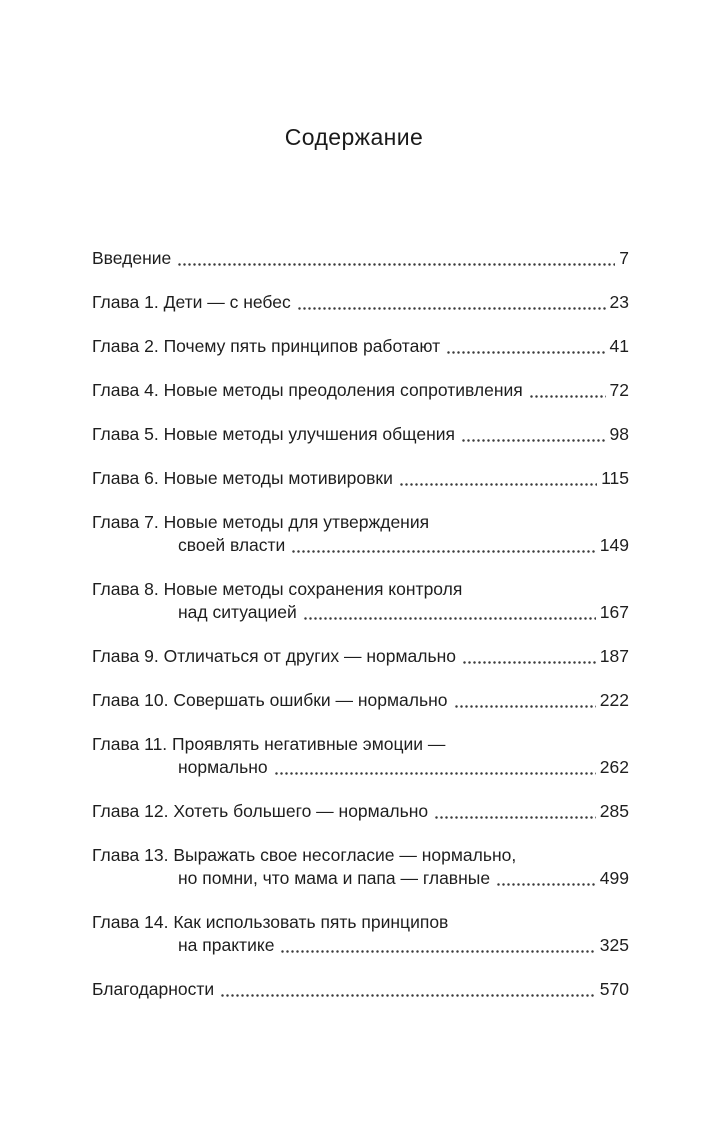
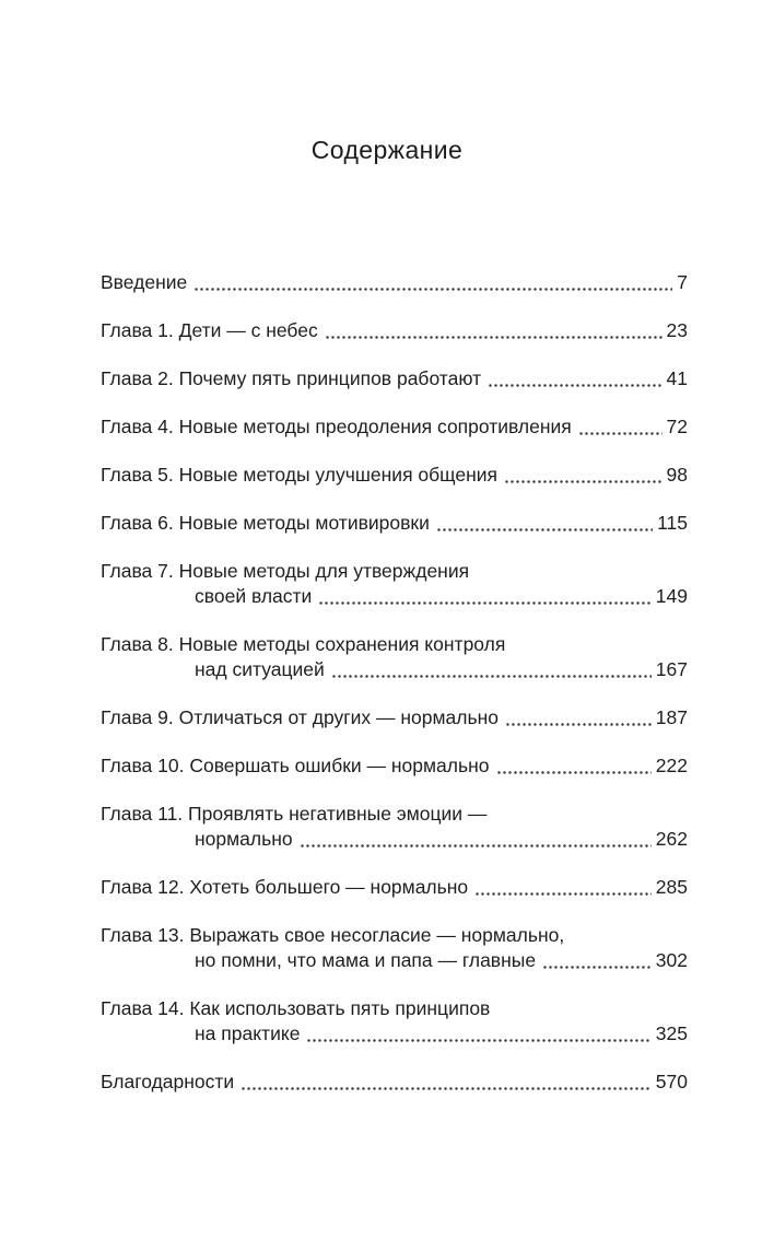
  Содержание
  Введение
  7
  Глава 1. Дети — с небес
  23
  Глава 2. Почему пять принципов работают
  41
  Глава 4. Новые методы преодоления сопротивления
  72
  Глава 5. Новые методы улучшения общения
  98
  Глава 6. Новые методы мотивировки
  115
  Глава 7. Новые методы для утверждения
  своей власти
  149
  Глава 8. Новые методы сохранения контроля
  над ситуацией
  167
  Глава 9. Отличаться от других — нормально
  187
  Глава 10. Совершать ошибки — нормально
  222
  Глава 11. Проявлять негативные эмоции —
  нормально
  262
  Глава 12. Хотеть большего — нормально
  285
  Глава 13. Выражать свое несогласие — нормально,
  но помни, что мама и папа — главные
- 499
+ 302
  Глава 14. Как использовать пять принципов
  на практике
  325
  Благодарности
  570
